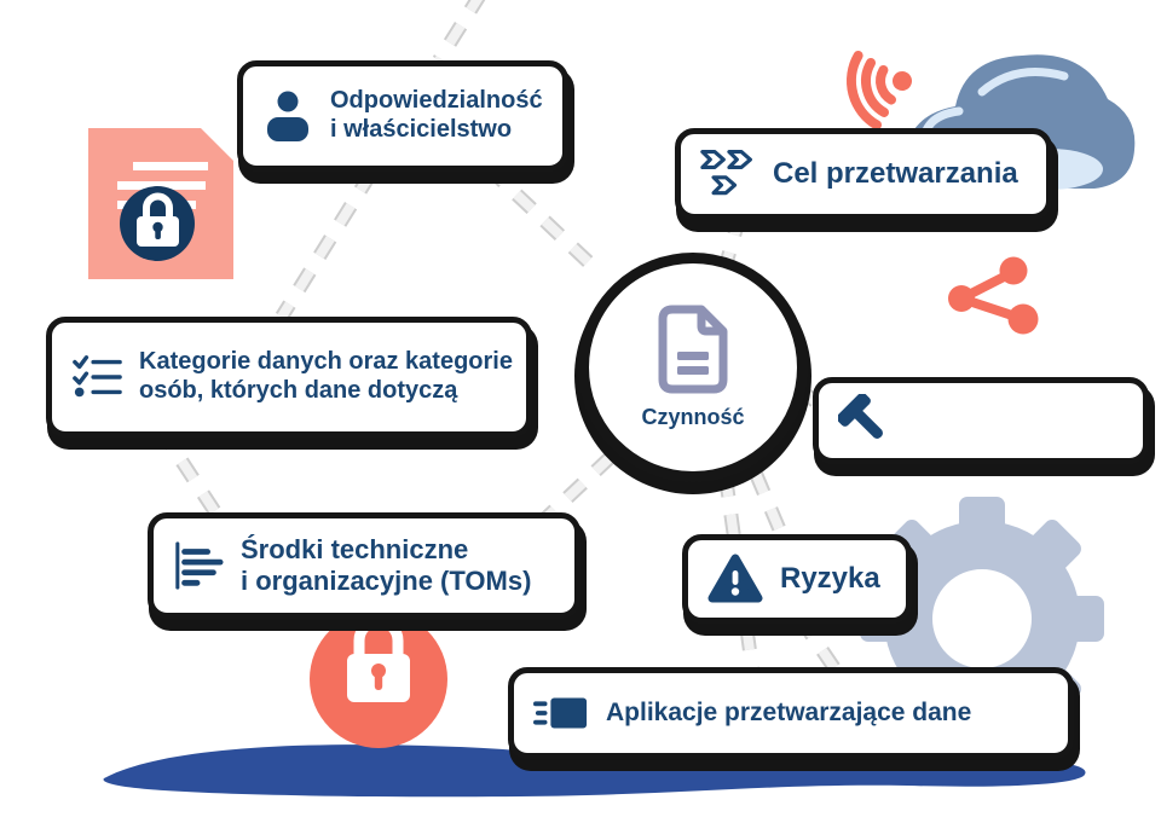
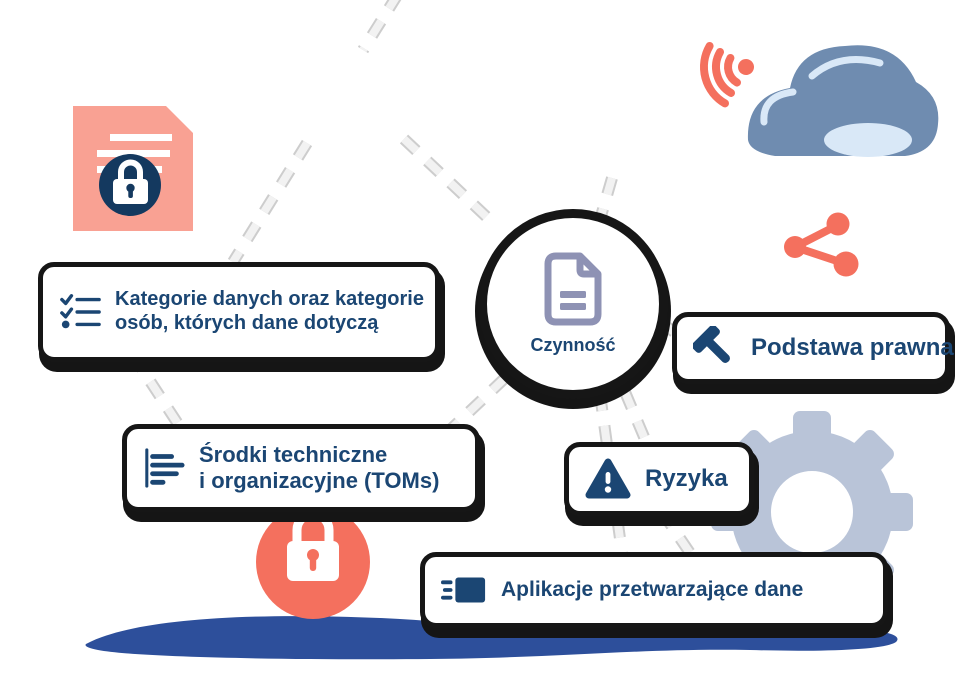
  Czynność
- Odpowiedzialność
- i właścicielstwo
- Cel przetwarzania
  Kategorie danych oraz kategorie
  osób, których dane dotyczą
+ Podstawa prawna
  Środki techniczne
  i organizacyjne (TOMs)
  Ryzyka
  Aplikacje przetwarzające dane
